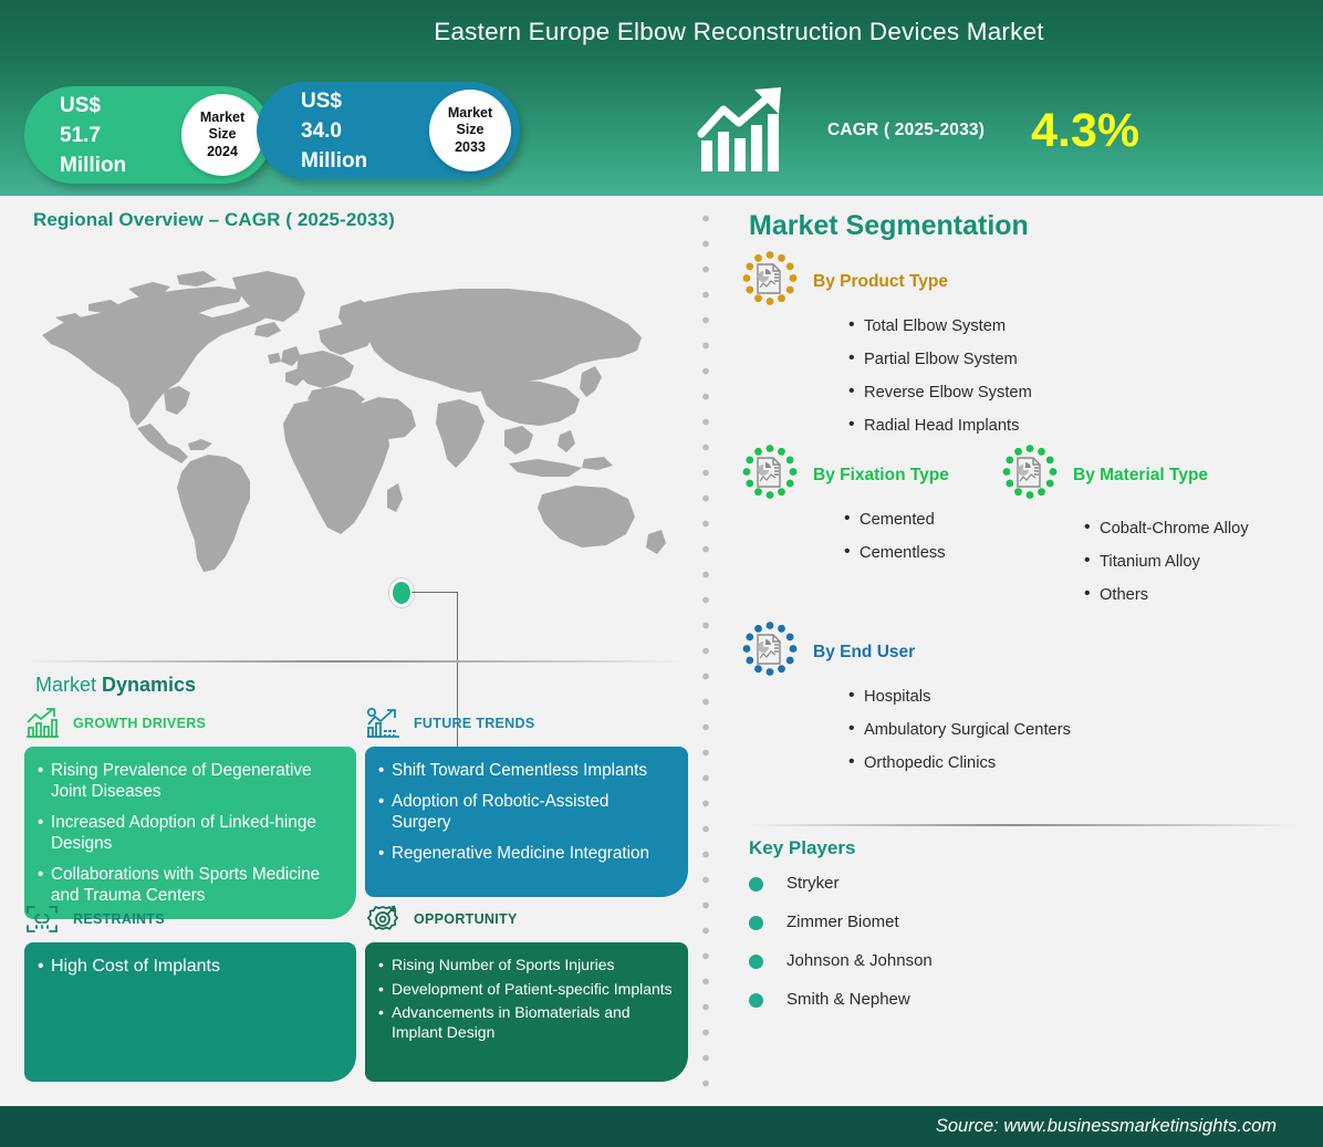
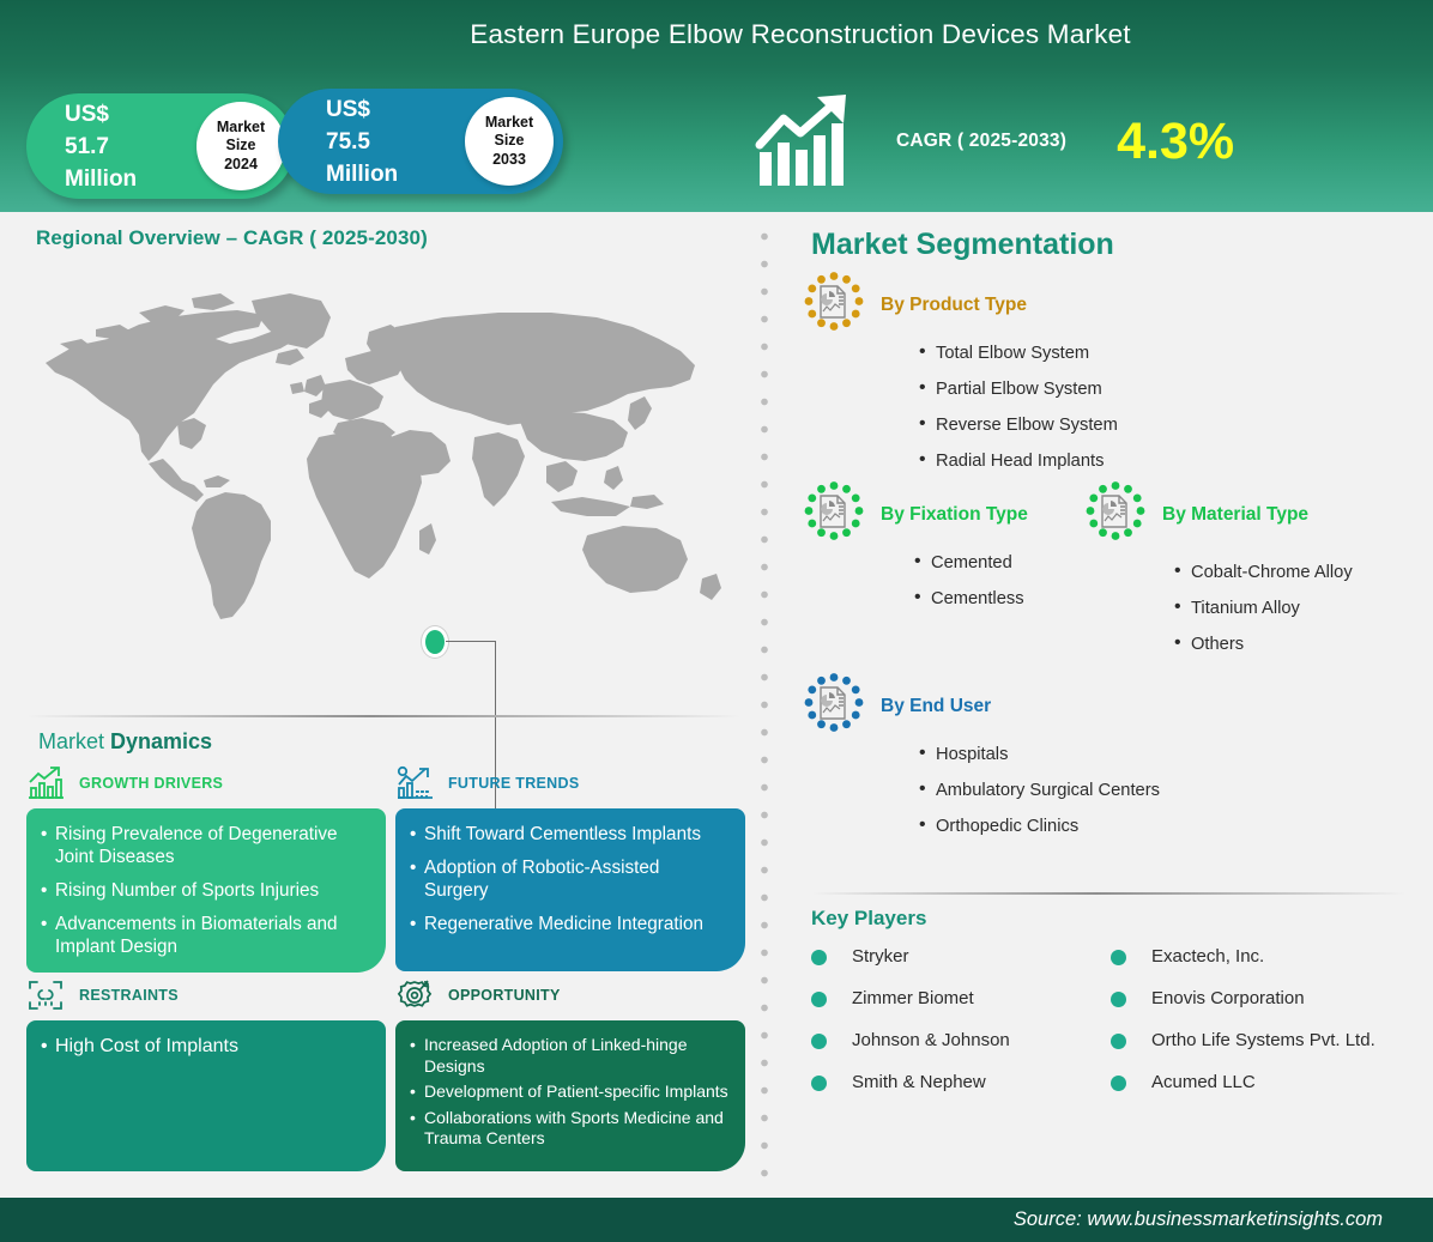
  Eastern Europe Elbow Reconstruction Devices Market
  US$
  51.7
  Million
  Market
  Size
  2024
  US$
- 34.0
+ 75.5
  Million
  Market
  Size
  2033
  CAGR ( 2025-2033)
  4.3%
- Regional Overview – CAGR ( 2025-2033)
+ Regional Overview – CAGR ( 2025-2030)
  Market Dynamics
  GROWTH DRIVERS
  Rising Prevalence of Degenerative Joint Diseases
- Increased Adoption of Linked-hinge Designs
+ Rising Number of Sports Injuries
- Collaborations with Sports Medicine and Trauma Centers
+ Advancements in Biomaterials and Implant Design
  FUTURE TRENDS
  Shift Toward Cementless Implants
  Adoption of Robotic-Assisted Surgery
  Regenerative Medicine Integration
  RESTRAINTS
  High Cost of Implants
  OPPORTUNITY
- Rising Number of Sports Injuries
+ Increased Adoption of Linked-hinge Designs
  Development of Patient-specific Implants
- Advancements in Biomaterials and Implant Design
+ Collaborations with Sports Medicine and Trauma Centers
  Market Segmentation
  By Product Type
  Total Elbow System
  Partial Elbow System
  Reverse Elbow System
  Radial Head Implants
  By Fixation Type
  Cemented
  Cementless
  By Material Type
  Cobalt-Chrome Alloy
  Titanium Alloy
  Others
  By End User
  Hospitals
  Ambulatory Surgical Centers
  Orthopedic Clinics
  Key Players
  Stryker
  Zimmer Biomet
  Johnson & Johnson
  Smith & Nephew
+ Exactech, Inc.
+ Enovis Corporation
+ Ortho Life Systems Pvt. Ltd.
+ Acumed LLC
  Source: www.businessmarketinsights.com
